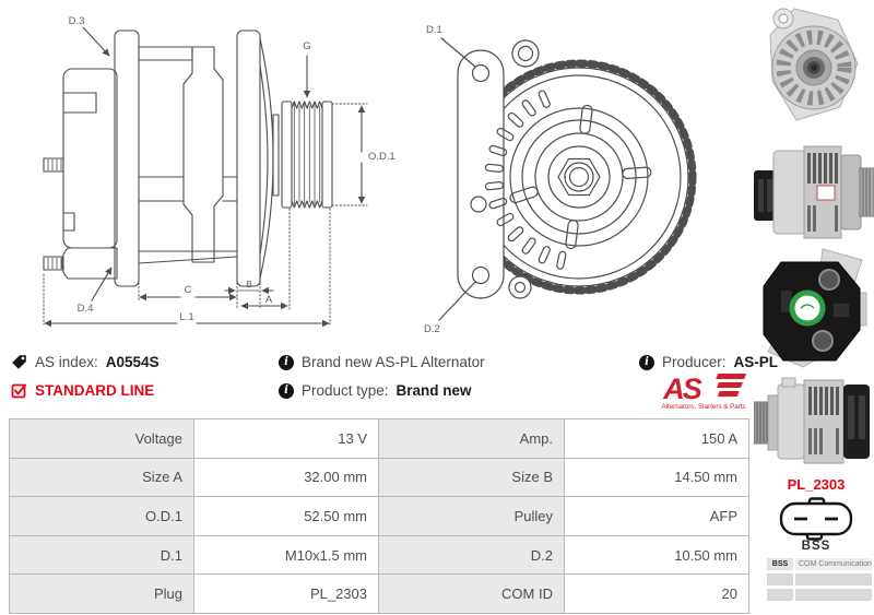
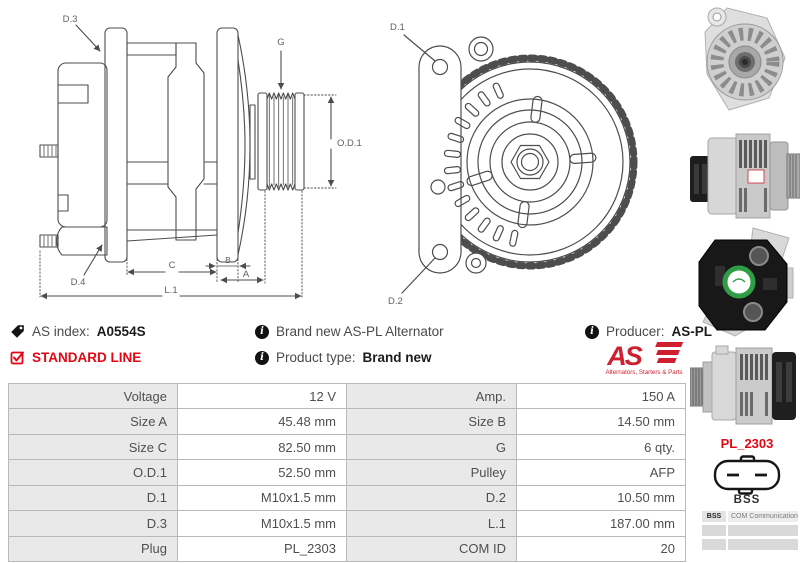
  D.3
  G
  O.D.1
  D.4
  C
  B
  A
  L.1
  D.1
  D.2
  AS index:
  A0554S
  i
  Brand new AS-PL Alternator
  i
  Producer:
  AS-PL
  STANDARD LINE
  i
  Product type:
  Brand new
  AS
- Voltage	13 V	Amp.	150 A
+ Voltage	12 V	Amp.	150 A
- Size A	32.00 mm	Size B	14.50 mm
+ Size A	45.48 mm	Size B	14.50 mm
+ Size C	82.50 mm	G	6 qty.
  O.D.1	52.50 mm	Pulley	AFP
  D.1	M10x1.5 mm	D.2	10.50 mm
+ D.3	M10x1.5 mm	L.1	187.00 mm
  Plug	PL_2303	COM ID	20
  PL_2303
  BSS
